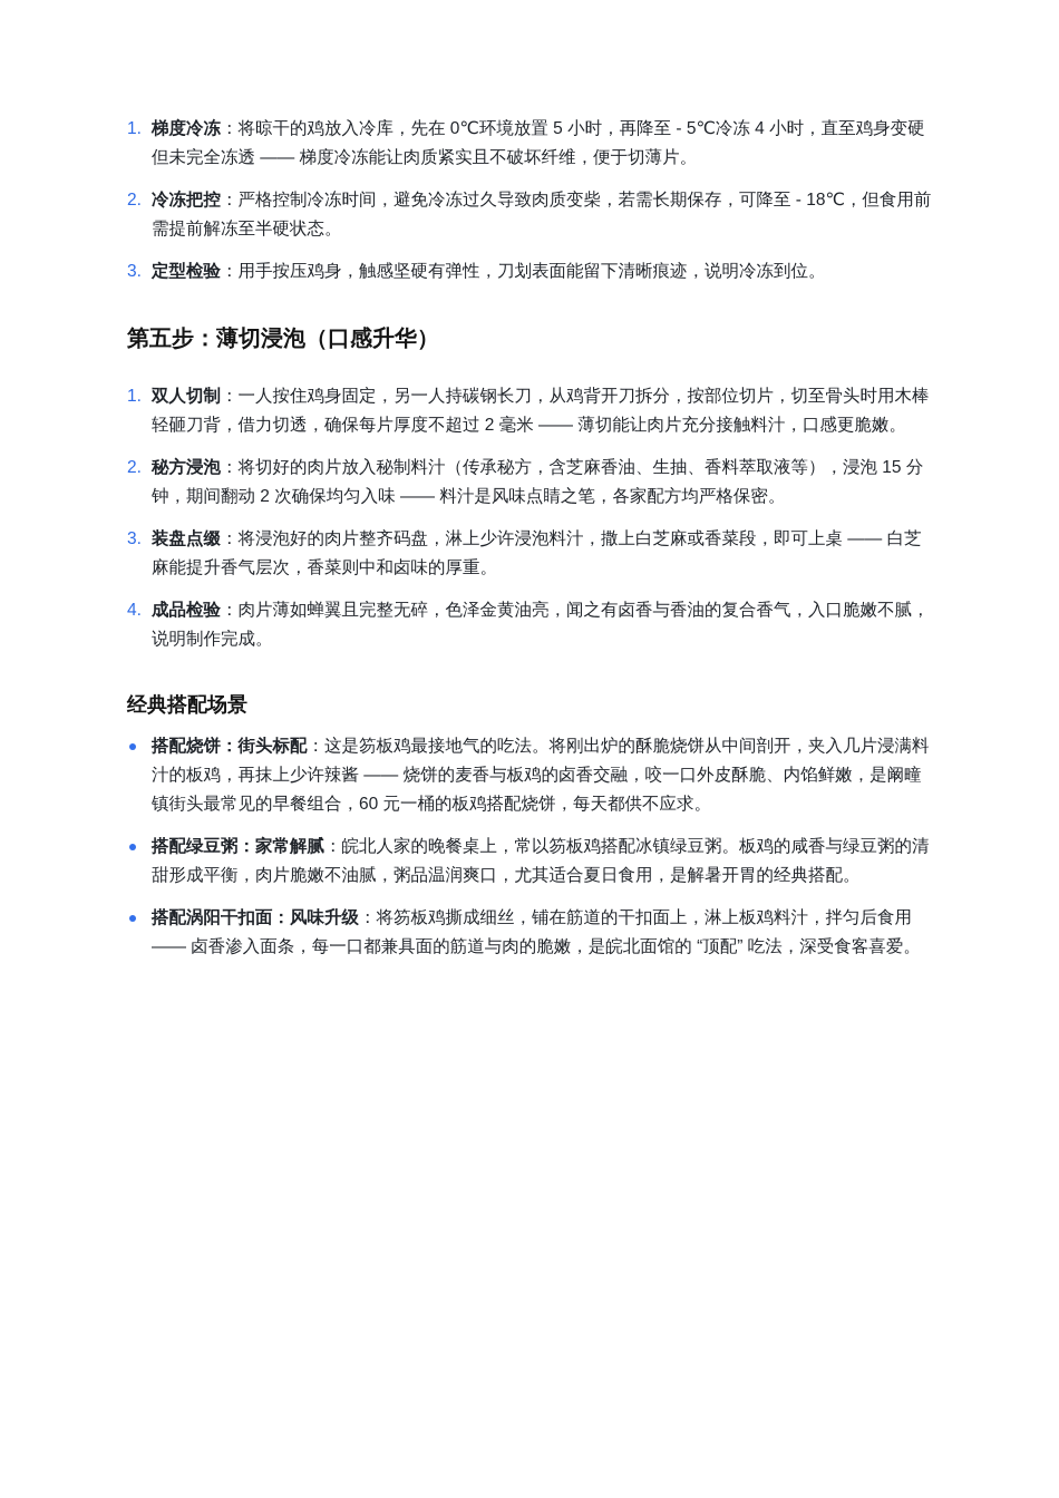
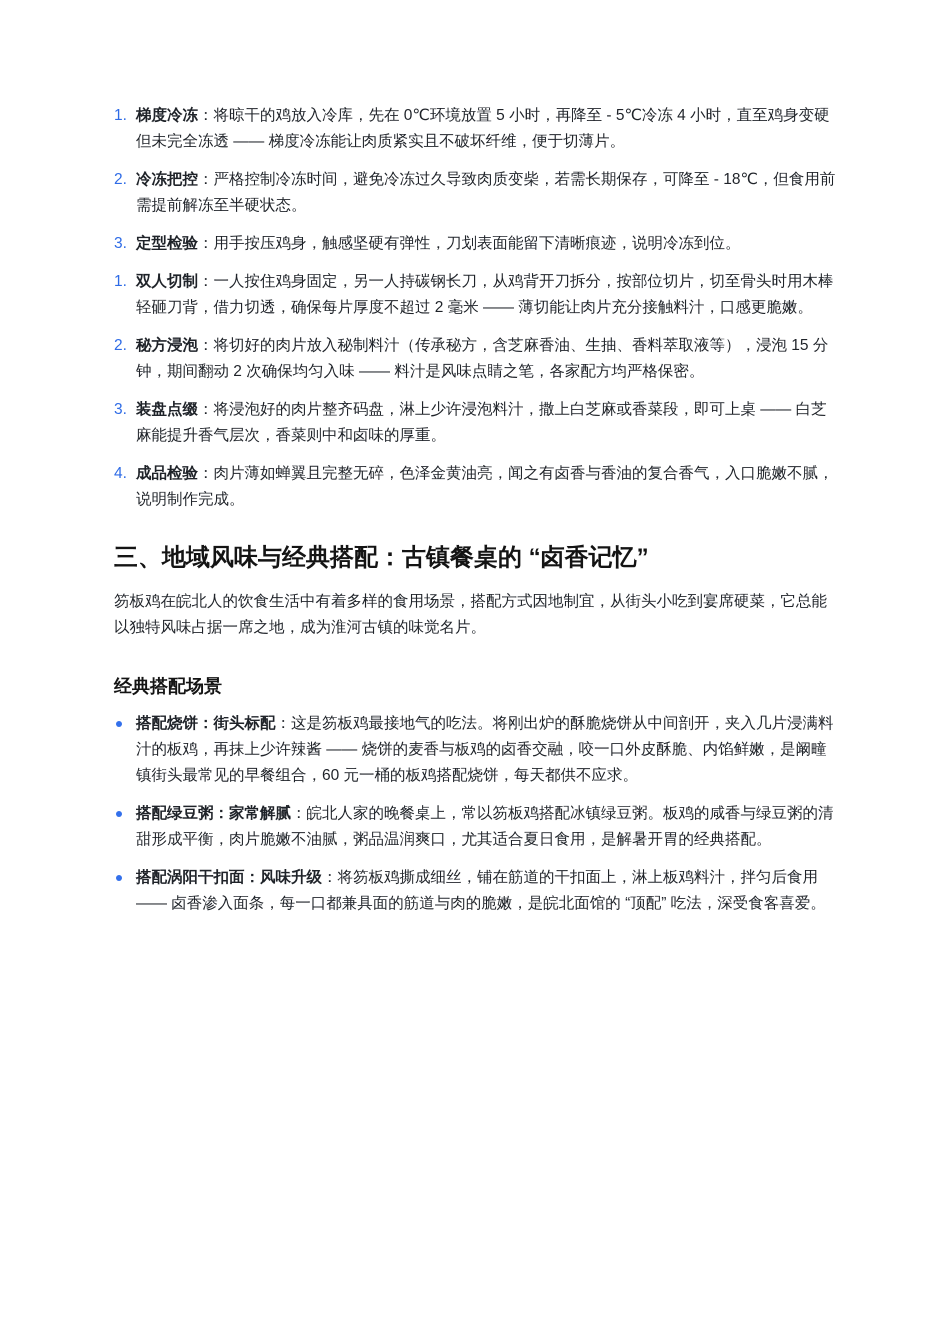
  1.
  梯度冷冻：将晾干的鸡放入冷库，先在 0℃环境放置 5 小时，再降至 - 5℃冷冻 4 小时，直至鸡身变硬但未完全冻透 —— 梯度冷冻能让肉质紧实且不破坏纤维，便于切薄片。
  2.
  冷冻把控：严格控制冷冻时间，避免冷冻过久导致肉质变柴，若需长期保存，可降至 - 18℃，但食用前需提前解冻至半硬状态。
  3.
  定型检验：用手按压鸡身，触感坚硬有弹性，刀划表面能留下清晰痕迹，说明冷冻到位。
- 第五步：薄切浸泡（口感升华）
  1.
  双人切制：一人按住鸡身固定，另一人持碳钢长刀，从鸡背开刀拆分，按部位切片，切至骨头时用木棒轻砸刀背，借力切透，确保每片厚度不超过 2 毫米 —— 薄切能让肉片充分接触料汁，口感更脆嫩。
  2.
  秘方浸泡：将切好的肉片放入秘制料汁（传承秘方，含芝麻香油、生抽、香料萃取液等），浸泡 15 分钟，期间翻动 2 次确保均匀入味 —— 料汁是风味点睛之笔，各家配方均严格保密。
  3.
  装盘点缀：将浸泡好的肉片整齐码盘，淋上少许浸泡料汁，撒上白芝麻或香菜段，即可上桌 —— 白芝麻能提升香气层次，香菜则中和卤味的厚重。
  4.
  成品检验：肉片薄如蝉翼且完整无碎，色泽金黄油亮，闻之有卤香与香油的复合香气，入口脆嫩不腻，说明制作完成。
+ 三、地域风味与经典搭配：古镇餐桌的 “卤香记忆”
+ 笏板鸡在皖北人的饮食生活中有着多样的食用场景，搭配方式因地制宜，从街头小吃到宴席硬菜，它总能以独特风味占据一席之地，成为淮河古镇的味觉名片。
  经典搭配场景
  搭配烧饼：街头标配：这是笏板鸡最接地气的吃法。将刚出炉的酥脆烧饼从中间剖开，夹入几片浸满料汁的板鸡，再抹上少许辣酱 —— 烧饼的麦香与板鸡的卤香交融，咬一口外皮酥脆、内馅鲜嫩，是阚疃镇街头最常见的早餐组合，60 元一桶的板鸡搭配烧饼，每天都供不应求。
  搭配绿豆粥：家常解腻：皖北人家的晚餐桌上，常以笏板鸡搭配冰镇绿豆粥。板鸡的咸香与绿豆粥的清甜形成平衡，肉片脆嫩不油腻，粥品温润爽口，尤其适合夏日食用，是解暑开胃的经典搭配。
  搭配涡阳干扣面：风味升级：将笏板鸡撕成细丝，铺在筋道的干扣面上，淋上板鸡料汁，拌匀后食用 —— 卤香渗入面条，每一口都兼具面的筋道与肉的脆嫩，是皖北面馆的 “顶配” 吃法，深受食客喜爱。
